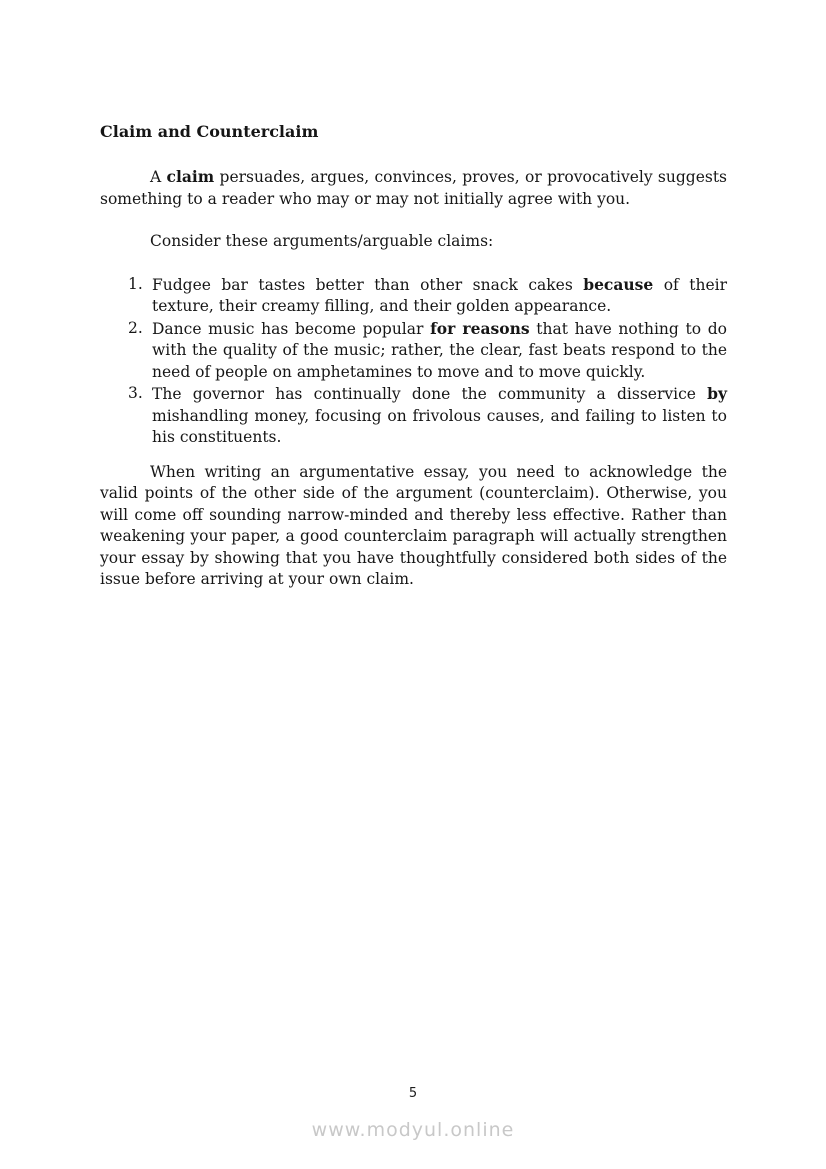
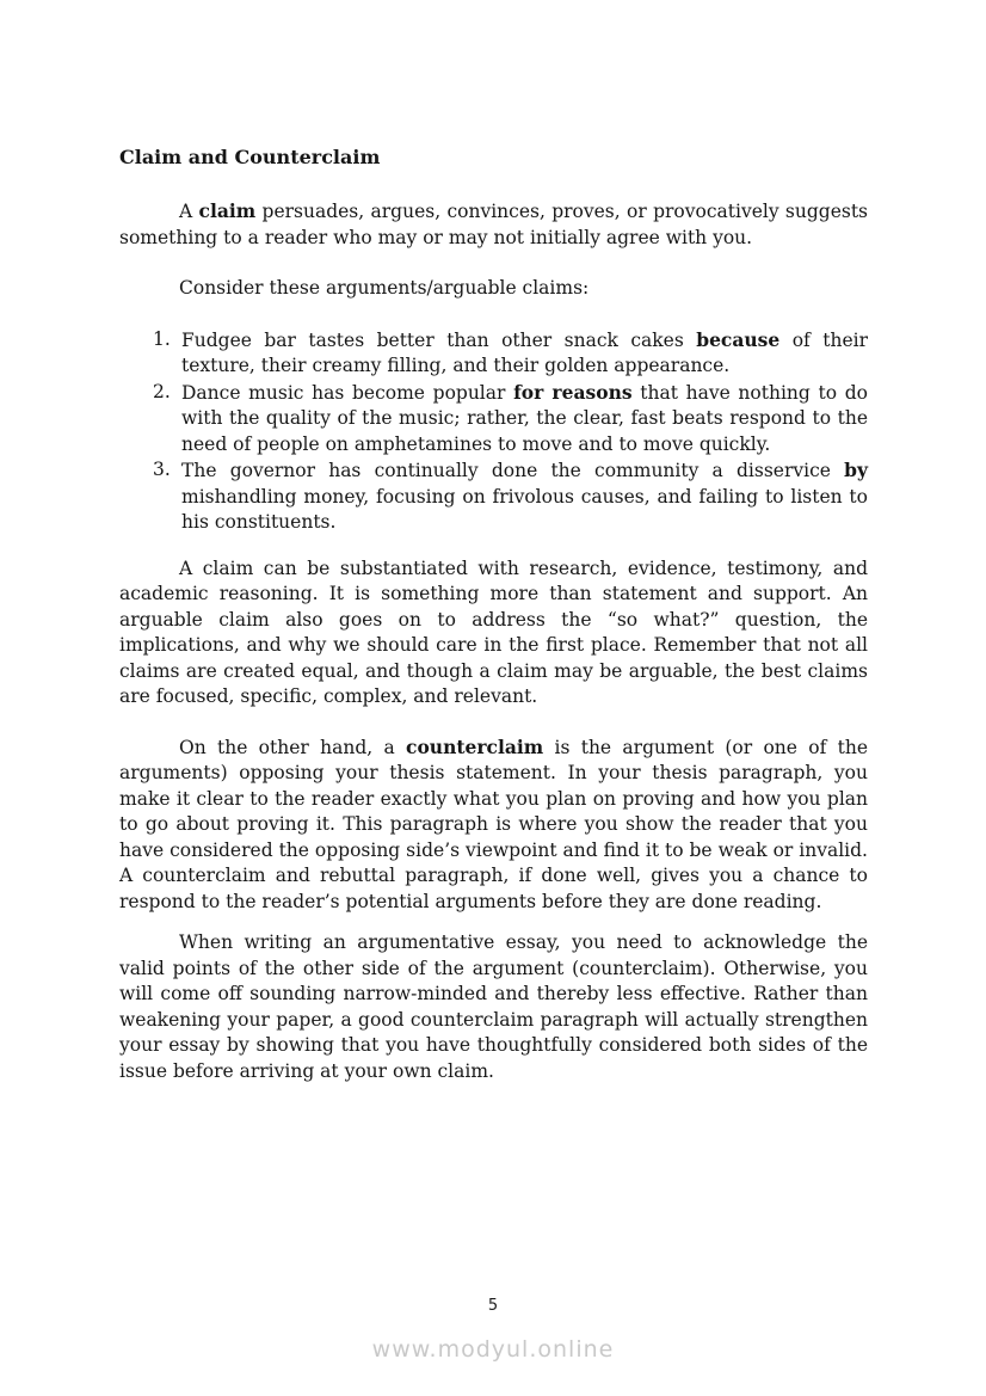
  Claim and Counterclaim
  A claim persuades, argues, convinces, proves, or provocatively suggests something to a reader who may or may not initially agree with you.
  Consider these arguments/arguable claims:
  1.
  Fudgee bar tastes better than other snack cakes because of their texture, their creamy filling, and their golden appearance.
  2.
  Dance music has become popular for reasons that have nothing to do with the quality of the music; rather, the clear, fast beats respond to the need of people on amphetamines to move and to move quickly.
  3.
  The governor has continually done the community a disservice by mishandling money, focusing on frivolous causes, and failing to listen to his constituents.
+ A claim can be substantiated with research, evidence, testimony, and academic reasoning. It is something more than statement and support. An arguable claim also goes on to address the “so what?” question, the implications, and why we should care in the first place. Remember that not all claims are created equal, and though a claim may be arguable, the best claims are focused, specific, complex, and relevant.
+ On the other hand, a counterclaim is the argument (or one of the arguments) opposing your thesis statement. In your thesis paragraph, you make it clear to the reader exactly what you plan on proving and how you plan to go about proving it. This paragraph is where you show the reader that you have considered the opposing side’s viewpoint and find it to be weak or invalid. A counterclaim and rebuttal paragraph, if done well, gives you a chance to respond to the reader’s potential arguments before they are done reading.
  When writing an argumentative essay, you need to acknowledge the valid points of the other side of the argument (counterclaim). Otherwise, you will come off sounding narrow-minded and thereby less effective. Rather than weakening your paper, a good counterclaim paragraph will actually strengthen your essay by showing that you have thoughtfully considered both sides of the issue before arriving at your own claim.
  5
  www.modyul.online
